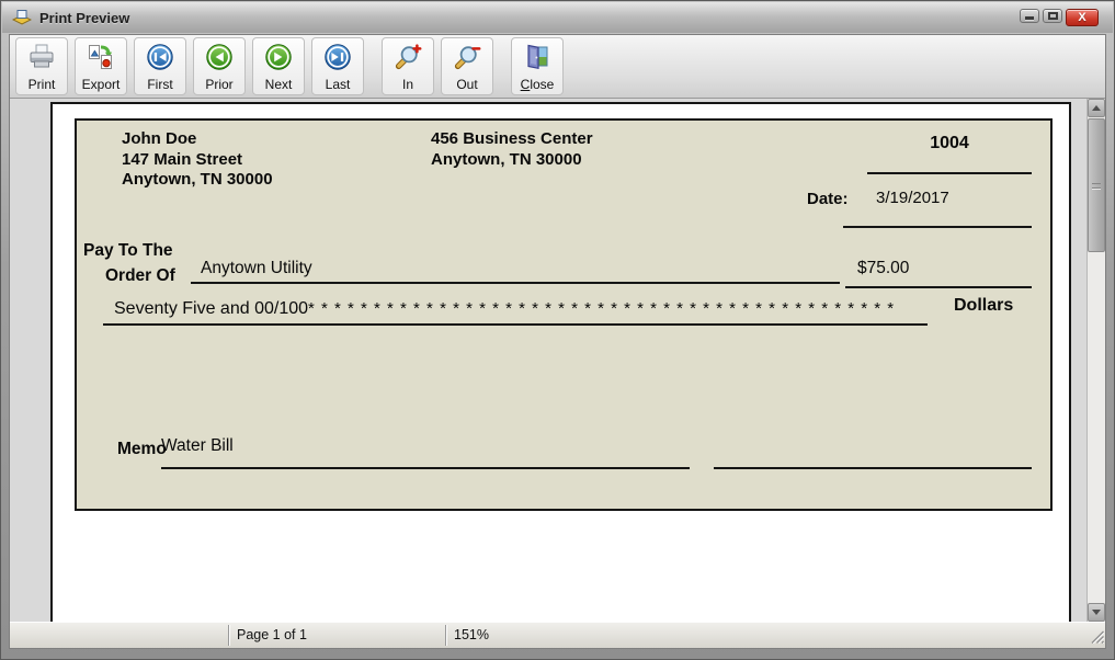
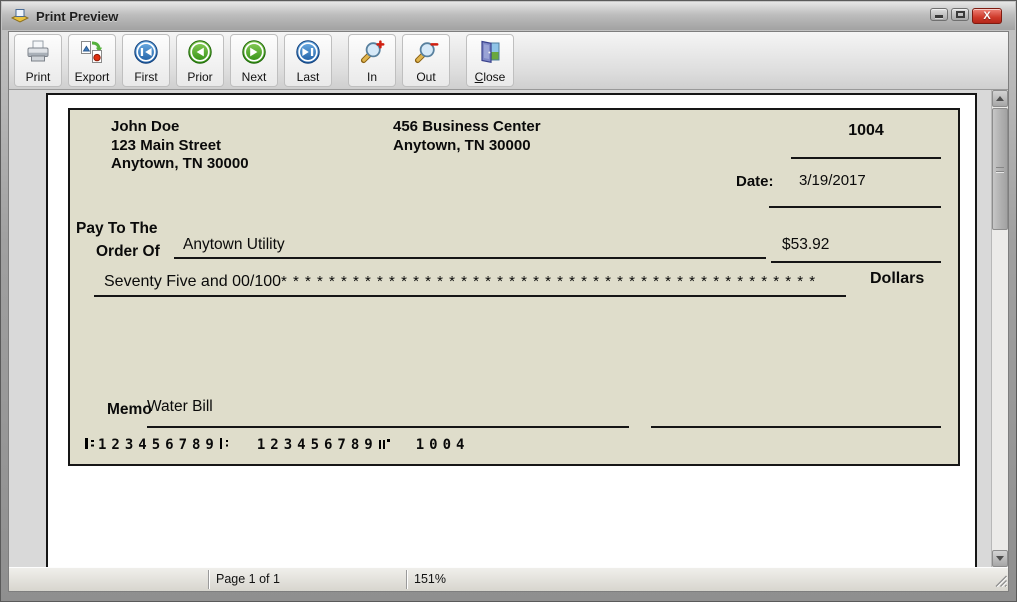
  Print Preview
  X
  Print
  Export
  First
  Prior
  Next
  Last
  In
  Out
  Close
  John Doe
- 147 Main Street
+ 123 Main Street
  Anytown, TN 30000
  456 Business Center
  Anytown, TN 30000
  1004
  Date:
  3/19/2017
  Pay To The
  Order Of
  Anytown Utility
- $75.00
+ $53.92
  Seventy Five and 00/100* * * * * * * * * * * * * * * * * * * * * * * * * * * * * * * * * * * * * * * * * * * * *
  Dollars
  Memo
  Water Bill
+ 123456789 123456789 1004
  Page 1 of 1
  151%
